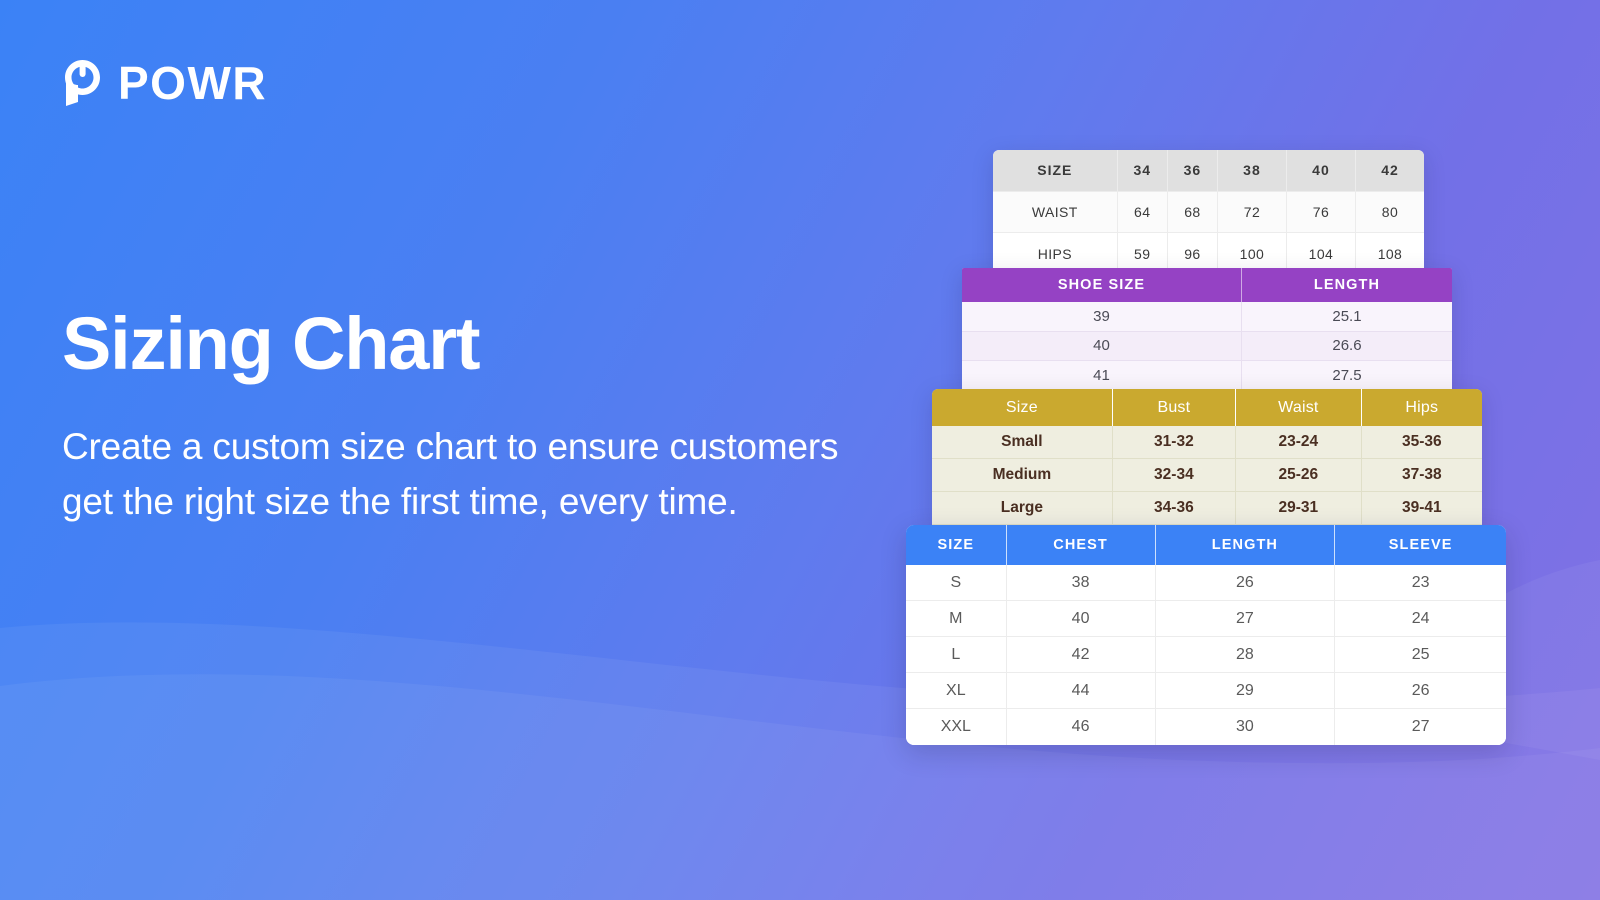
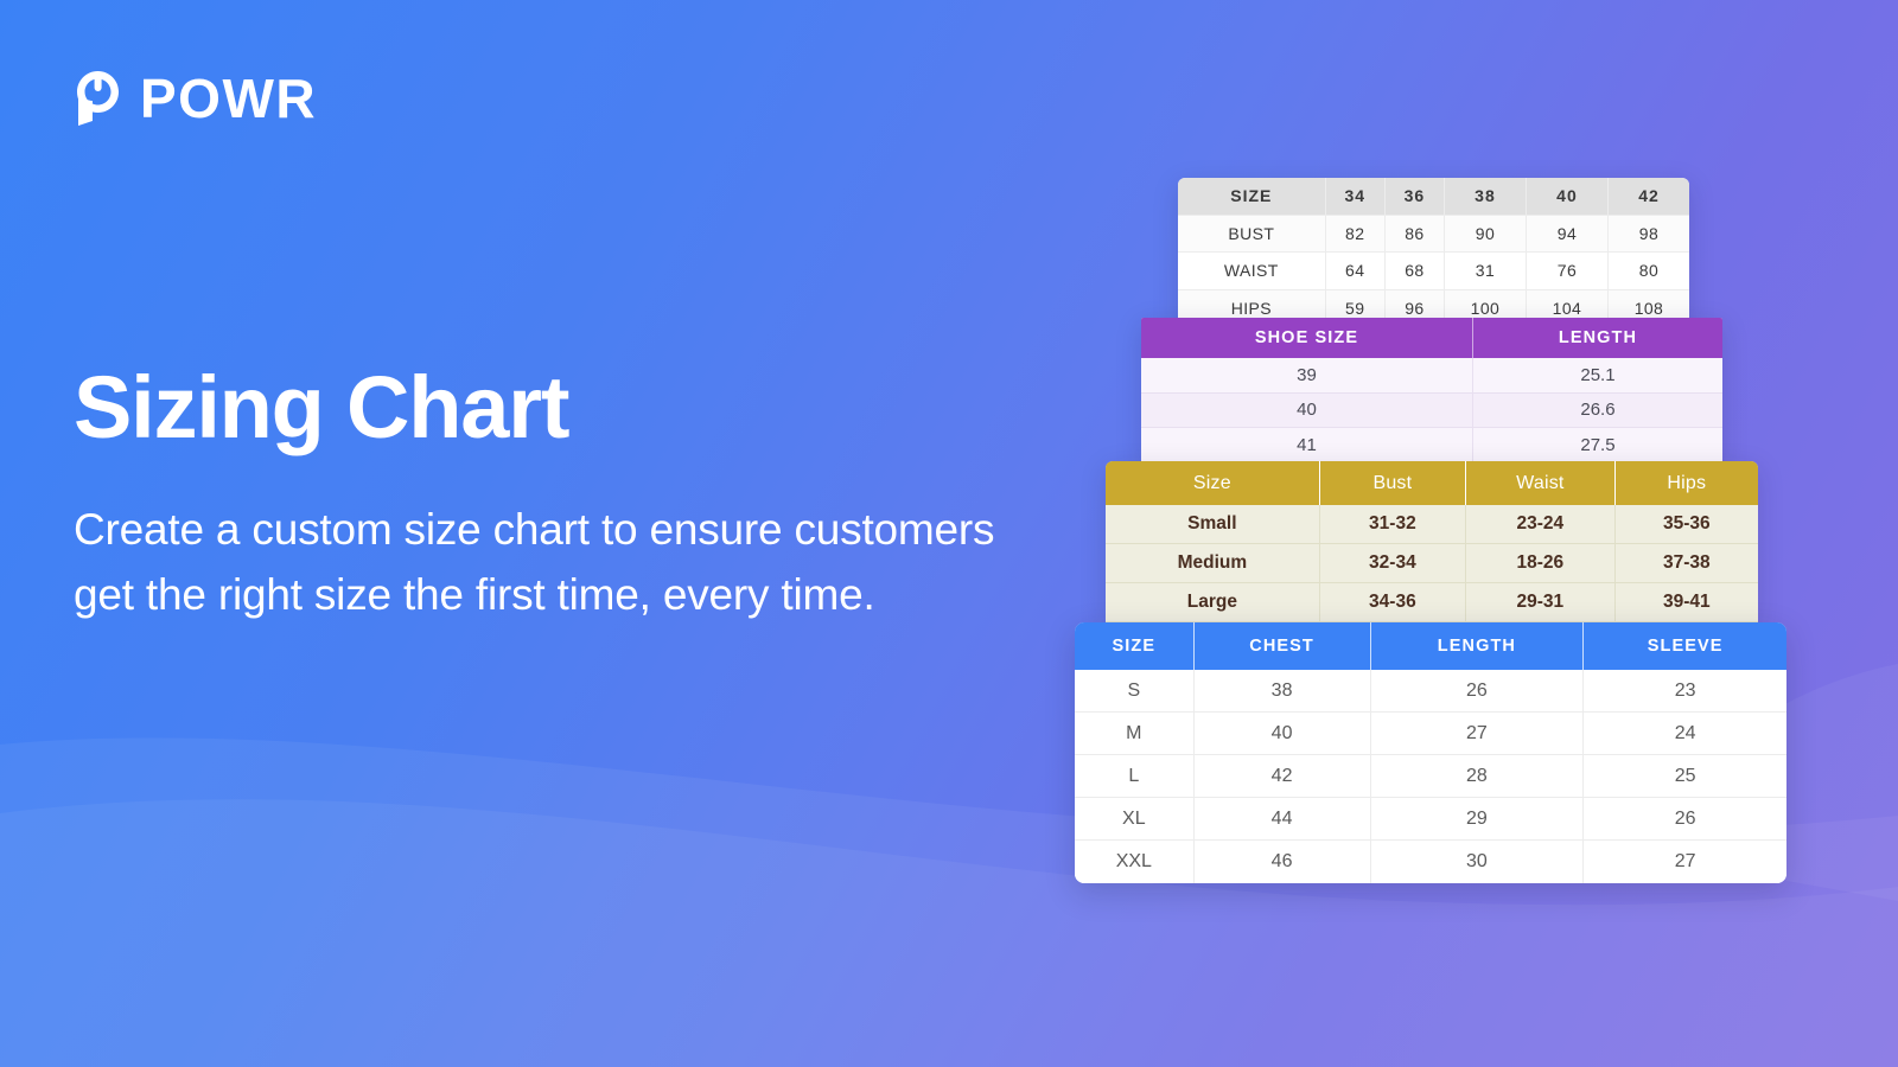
  POWR
  Sizing Chart
  Create a custom size chart to ensure customers get the right size the first time, every time.
  SIZE	34	36	38	40	42
+ BUST	82	86	90	94	98
- WAIST	64	68	72	76	80
+ WAIST	64	68	31	76	80
  HIPS	59	96	100	104	108
  SHOE SIZE	LENGTH
  39	25.1
  40	26.6
  41	27.5
  Size	Bust	Waist	Hips
  Small	31-32	23-24	35-36
- Medium	32-34	25-26	37-38
+ Medium	32-34	18-26	37-38
  Large	34-36	29-31	39-41
  SIZE	CHEST	LENGTH	SLEEVE
  S	38	26	23
  M	40	27	24
  L	42	28	25
  XL	44	29	26
  XXL	46	30	27
